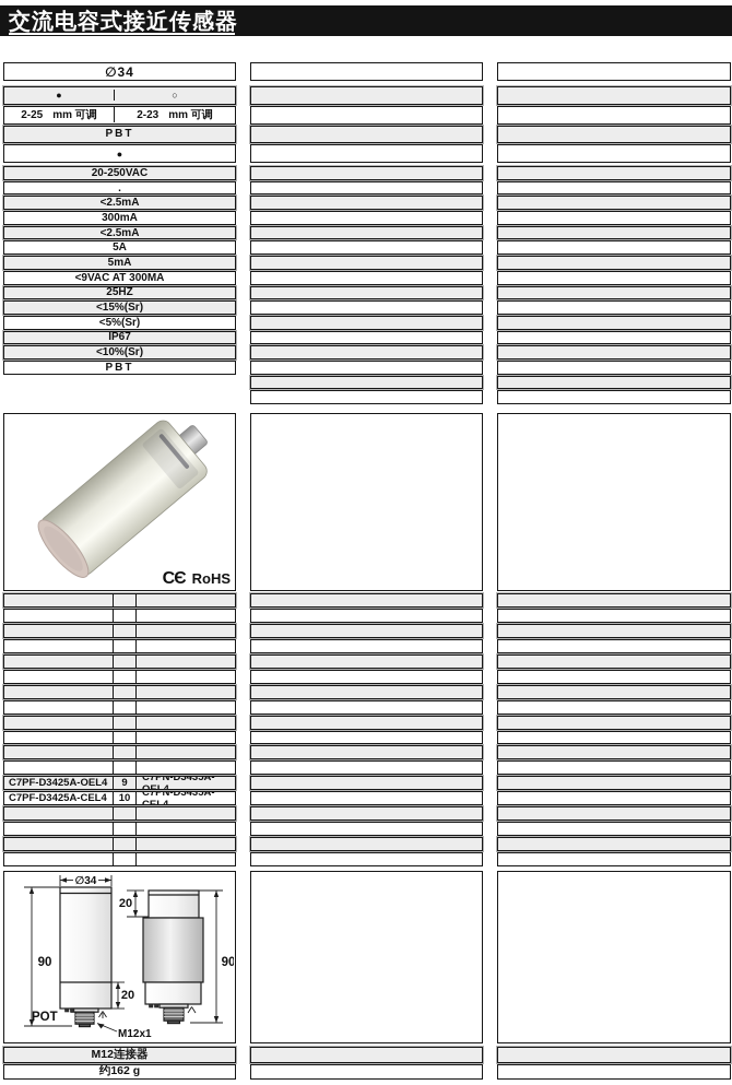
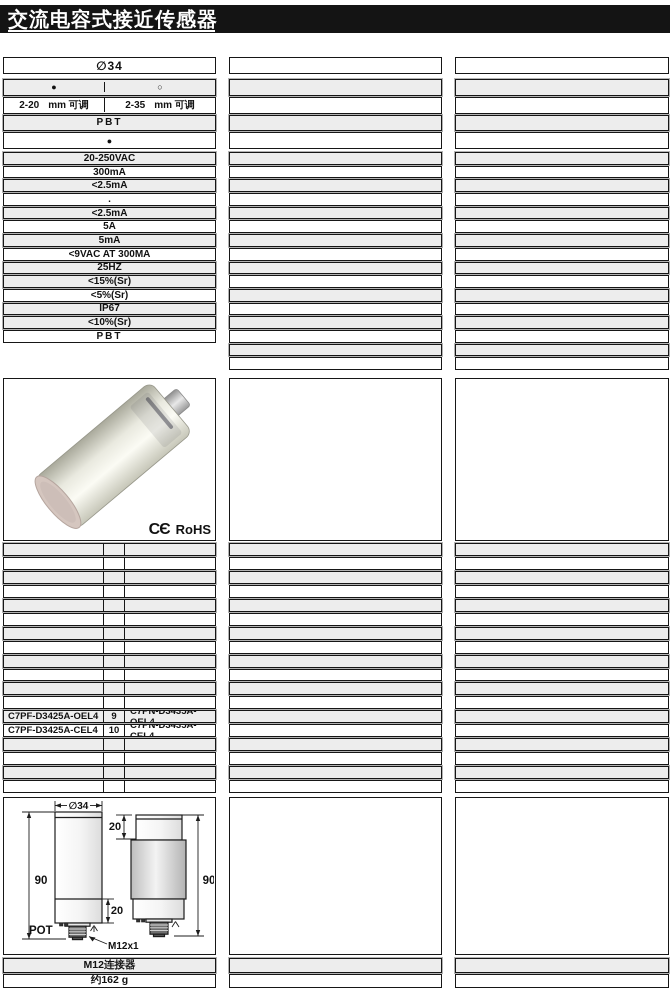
  交流电容式接近传感器
  ∅34
  ●
  ○
- 2-25
+ 2-20
  mm 可调
- 2-23
+ 2-35
  mm 可调
  PBT
  ●
  20-250VAC
- .
+ 300mA
  <2.5mA
- 300mA
+ .
  <2.5mA
  5A
  5mA
  <9VAC AT 300MA
  25HZ
  <15%(Sr)
  <5%(Sr)
  IP67
  <10%(Sr)
  PBT
  CЄ
  RoHS
  C7PF-D3425A-OEL4
  9
  C7PN-D3435A-
  C7PF-D3425A-CEL4
  10
  C7PN-D3435A-
  ∅34
  20
  90
  20
  90
  POT
  M12x1
  M12连接器
  约162 g
